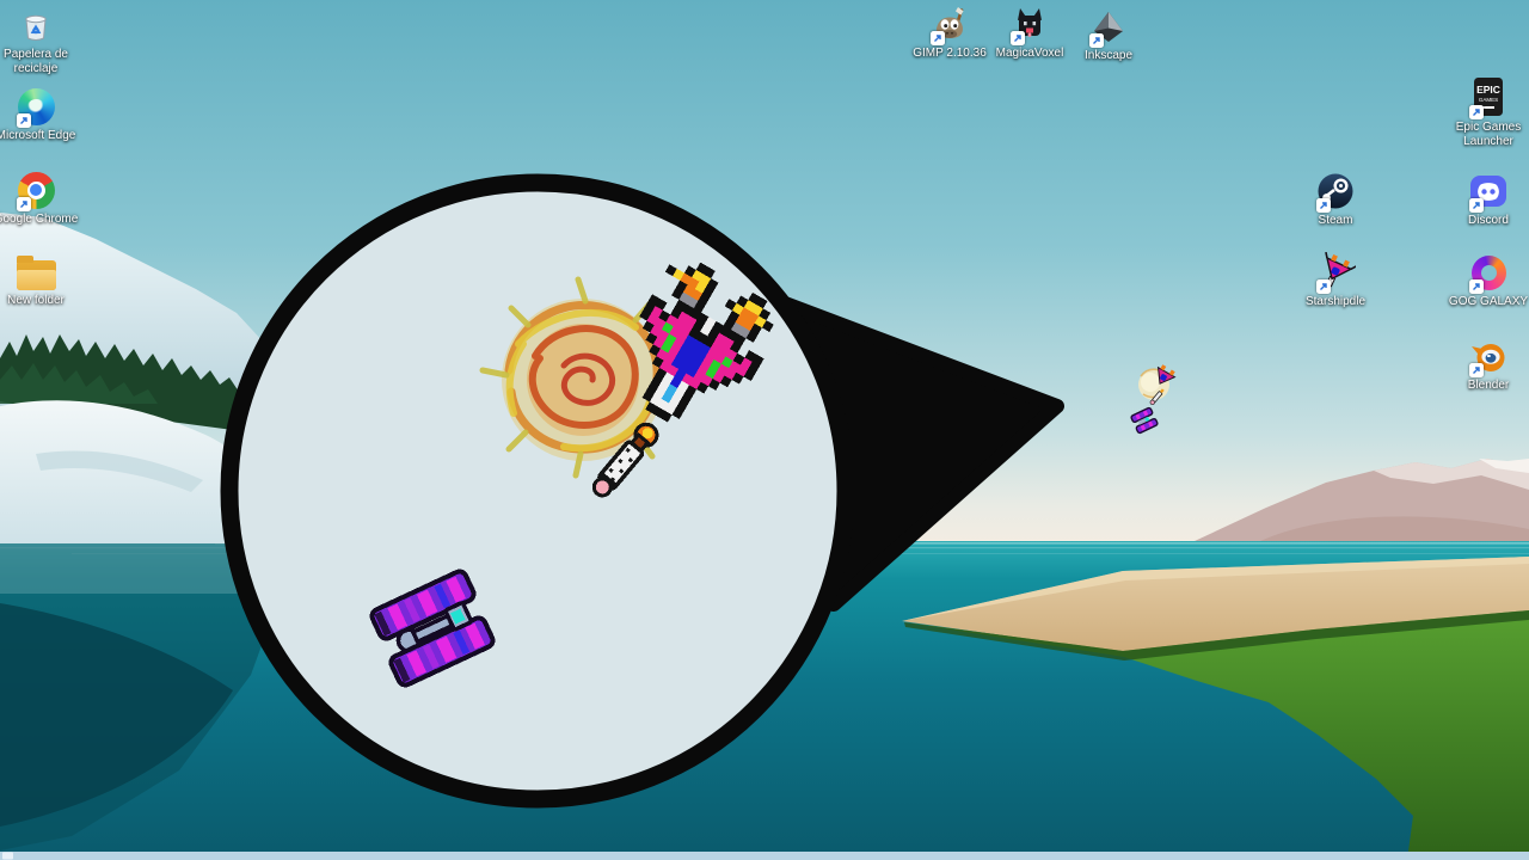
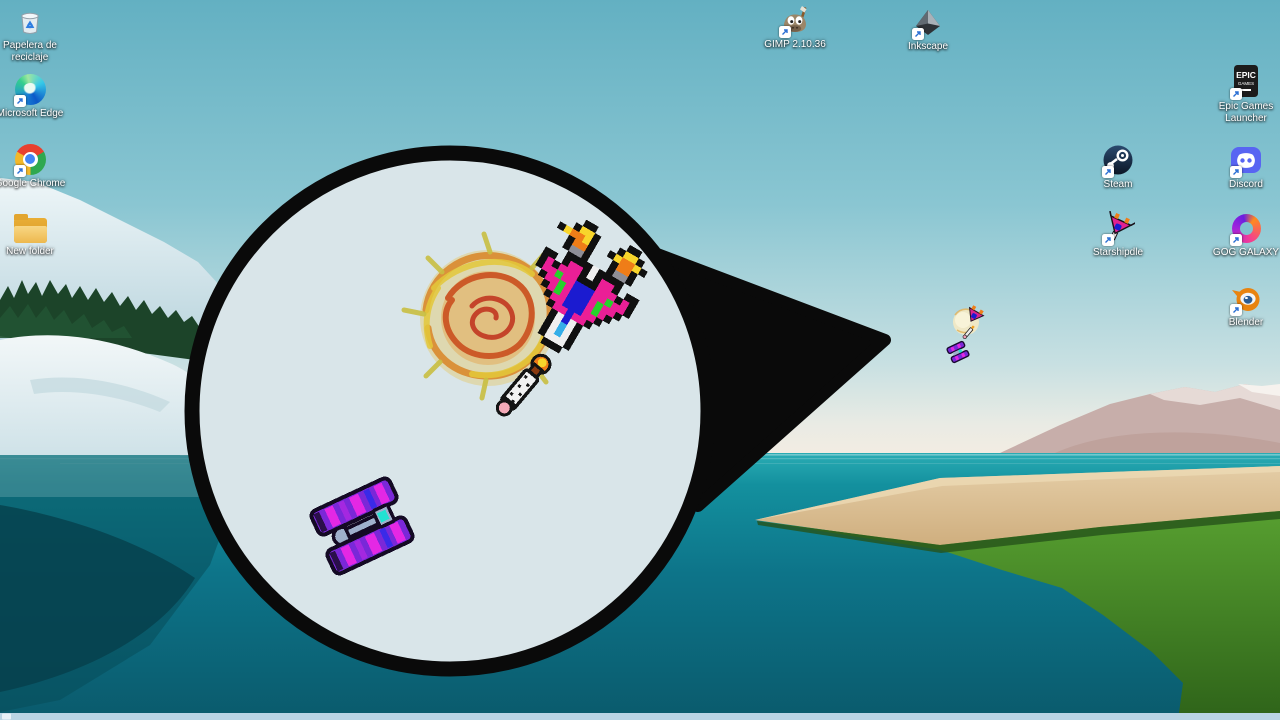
  Papelera de reciclaje
  Microsoft Edge
  oogle Chrome
  New folder
  GIMP 2.10.36
- MagicaVoxel
  Inkscape
  EPIC
  Epic Games Launcher
  Steam
  Discord
  Starshipdle
  GOG GALAXY
  Blender
